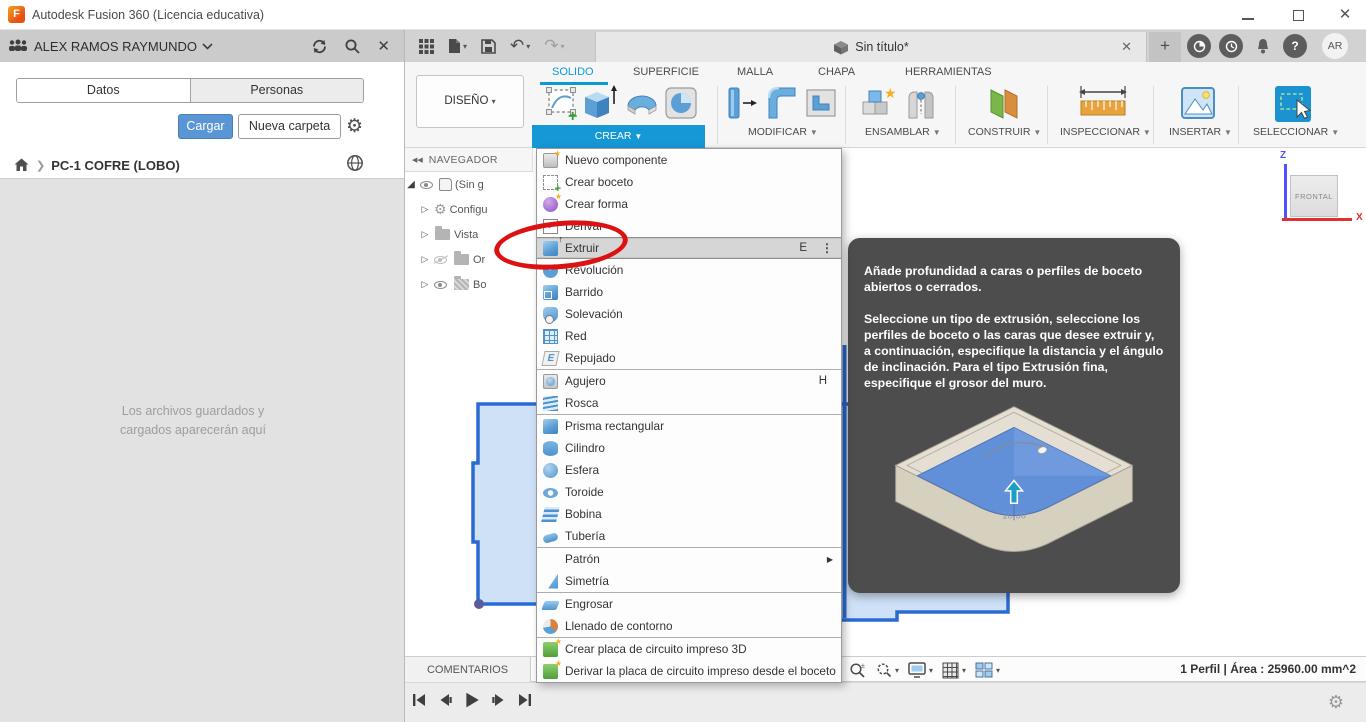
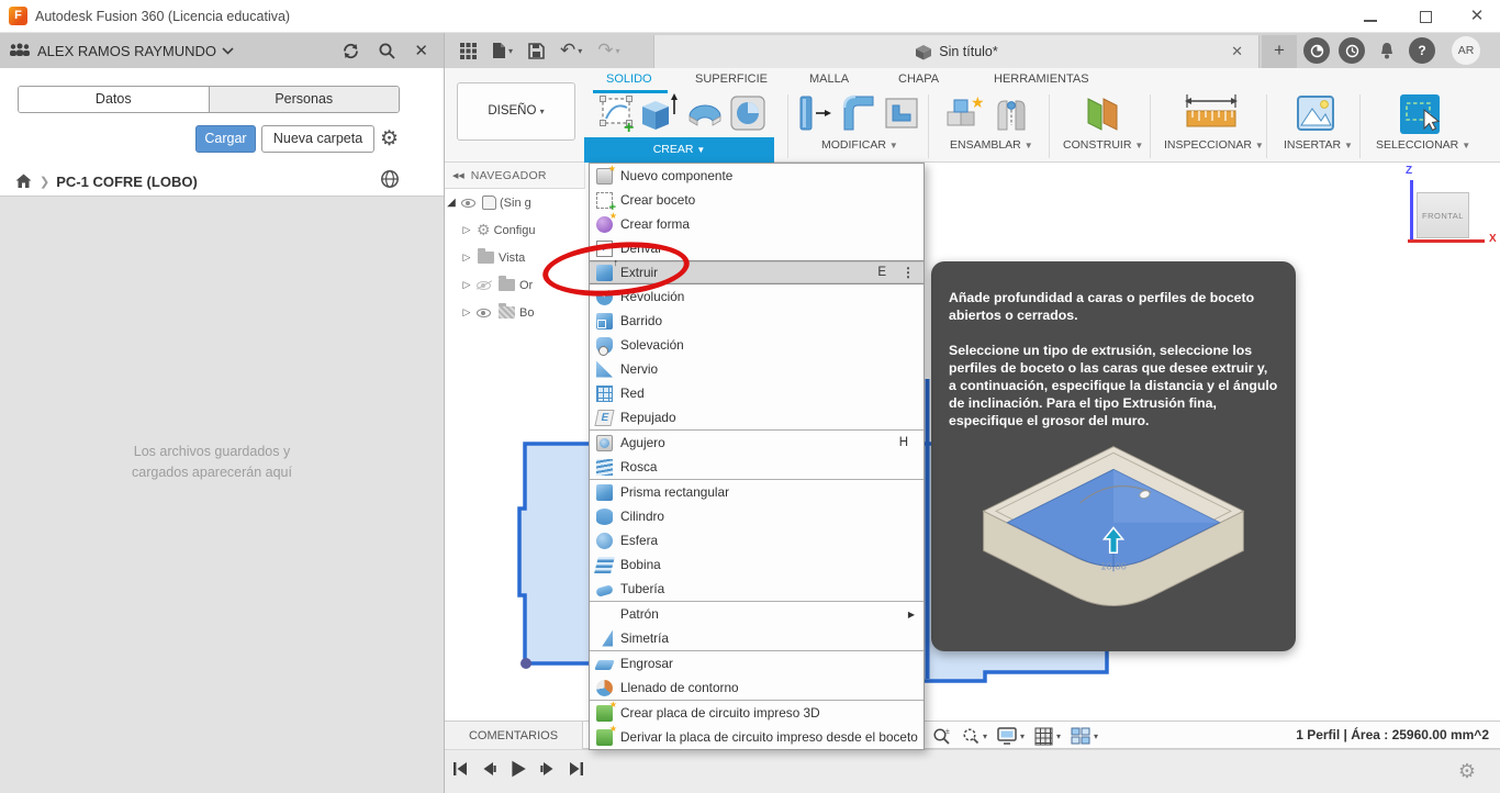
  F
  Autodesk Fusion 360 (Licencia educativa)
  ✕
  ALEX RAMOS RAYMUNDO
  ✕
  Datos
  Personas
  Cargar
  Nueva carpeta
  ⚙
  ❯
  PC-1 COFRE (LOBO)
  Los archivos guardados y
  cargados aparecerán aquí
  ▾
  ↶
  ▾
  ↷
  ▾
  Sin título*
  ✕
  +
  ?
  AR
  DISEÑO ▾
  SOLIDO
  SUPERFICIE
  MALLA
  CHAPA
  HERRAMIENTAS
  +
  ★
  CREAR ▼
  MODIFICAR ▼
  ENSAMBLAR ▼
  CONSTRUIR ▼
  INSPECCIONAR ▼
  INSERTAR ▼
  SELECCIONAR ▼
  NAVEGADOR
  ◢
  (Sin g
  ▷
  ⚙
  Configu
  ▷
  Vista
  ▷
  Or
  ▷
  Bo
  Nuevo componente
  Crear boceto
  Crear forma
  Derivar
  Extruir
  E
  ⋮
  Revolución
  Barrido
  Solevación
+ Nervio
  Red
  Repujado
  Agujero
  H
  Rosca
  Prisma rectangular
  Cilindro
  Esfera
- Toroide
  Bobina
  Tubería
  Patrón
  ▶
  Simetría
  Engrosar
  Llenado de contorno
  Crear placa de circuito impreso 3D
  Derivar la placa de circuito impreso desde el boceto
  Añade profundidad a caras o perfiles de boceto abiertos o cerrados.
  Seleccione un tipo de extrusión, seleccione los perfiles de boceto o las caras que desee extruir y, a continuación, especifique la distancia y el ángulo de inclinación. Para el tipo Extrusión fina, especifique el grosor del muro.
  10.00
  FRONTAL
  Z
  X
  COMENTARIOS
  ▾
  ▾
  ▾
  ▾
  1 Perfil | Área : 25960.00 mm^2
  ⚙
